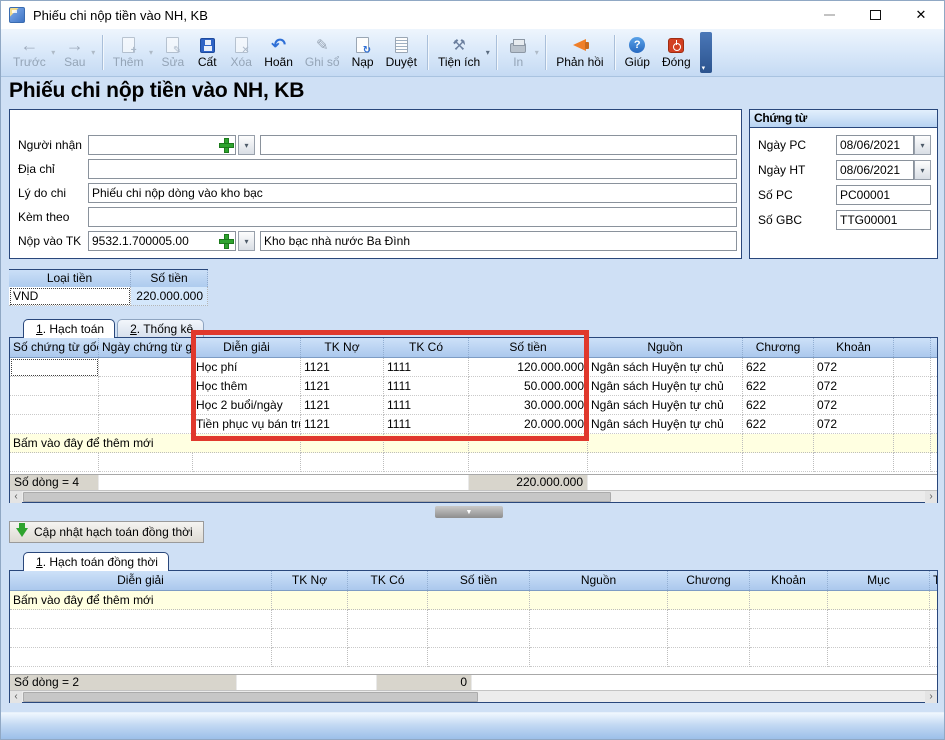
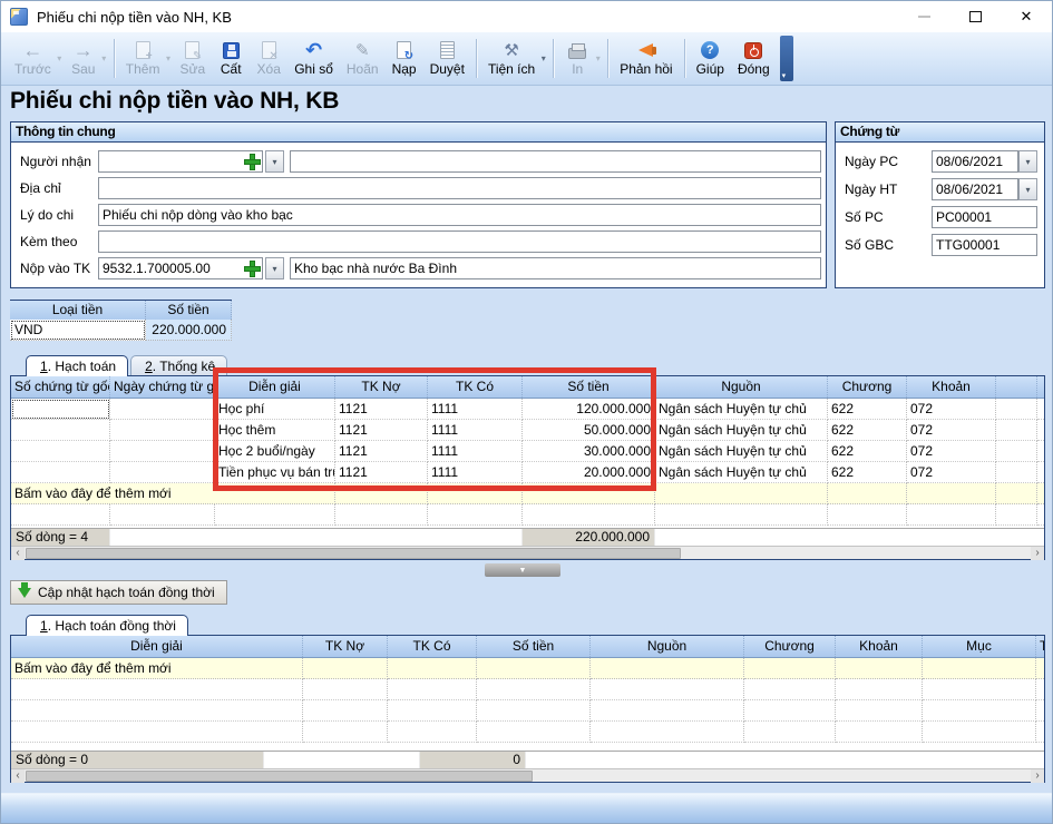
  Phiếu chi nộp tiền vào NH, KB
  ✕
  ←
  Trước
  ▾
  →
  Sau
  ▾
  +
  Thêm
  ▾
  ✎
  Sửa
  Cất
  ✕
  Xóa
  ↶
- Hoãn
+ Ghi sổ
  ✎
- Ghi sổ
+ Hoãn
  ↻
  Nạp
  Duyệt
  ⚒
  Tiện ích
  ▾
  In
  ▾
  Phản hồi
  ?
  Giúp
  Đóng
  Phiếu chi nộp tiền vào NH, KB
+ Thông tin chung
  Người nhận
  ▾
  Địa chỉ
  Lý do chi
  Phiếu chi nộp dòng vào kho bạc
  Kèm theo
  Nộp vào TK
  9532.1.700005.00
  ▾
  Kho bạc nhà nước Ba Đình
  Chứng từ
  Ngày PC
  08/06/2021
  ▾
  Ngày HT
  08/06/2021
  ▾
  Số PC
  PC00001
  Số GBC
  TTG00001
  Loại tiền
  Số tiền
  VND
  220.000.000
  1. Hạch toán
  2. Thống kê
  Số chứng từ gố
  Ngày chứng từ g
  Diễn giải
  TK Nợ
  TK Có
  Số tiền
  Nguồn
  Chương
  Khoản
  Học phí
  1121
  1111
  120.000.000
  Ngân sách Huyện tự chủ
  622
  072
  Học thêm
  1121
  1111
  50.000.000
  Ngân sách Huyện tự chủ
  622
  072
  Học 2 buổi/ngày
  1121
  1111
  30.000.000
  Ngân sách Huyện tự chủ
  622
  072
  Tiền phục vụ bán tr
  1121
  1111
  20.000.000
  Ngân sách Huyện tự chủ
  622
  072
  Bấm vào đây để thêm mới
  Số dòng = 4
  220.000.000
  ‹
  ›
  Cập nhật hạch toán đồng thời
  1. Hạch toán đồng thời
  Diễn giải
  TK Nợ
  TK Có
  Số tiền
  Nguồn
  Chương
  Khoản
  Mục
  T
  Bấm vào đây để thêm mới
- Số dòng = 2
+ Số dòng = 0
  0
  ‹
  ›
